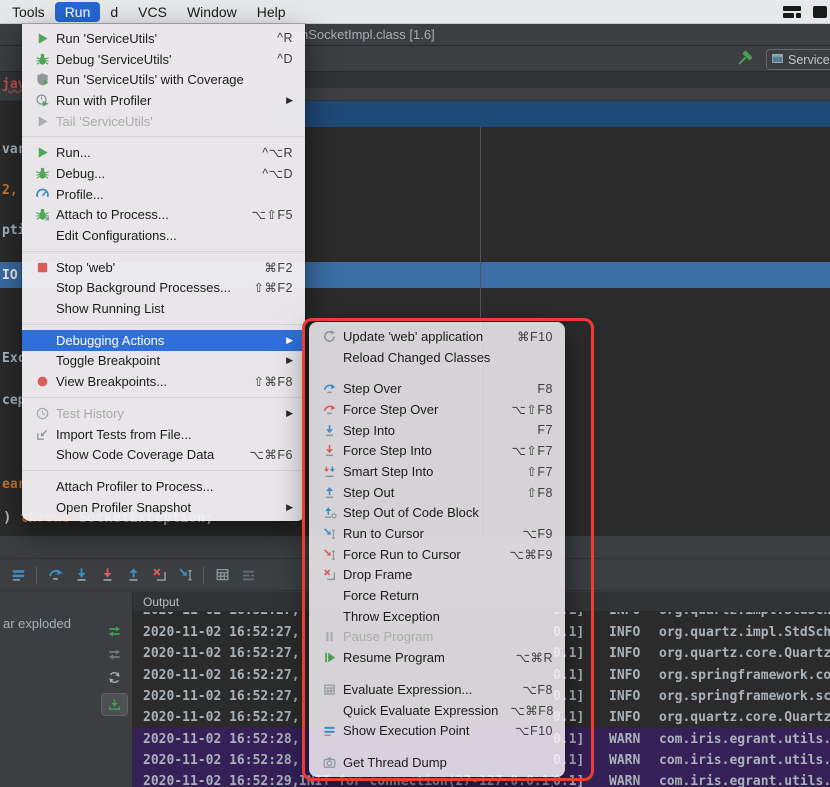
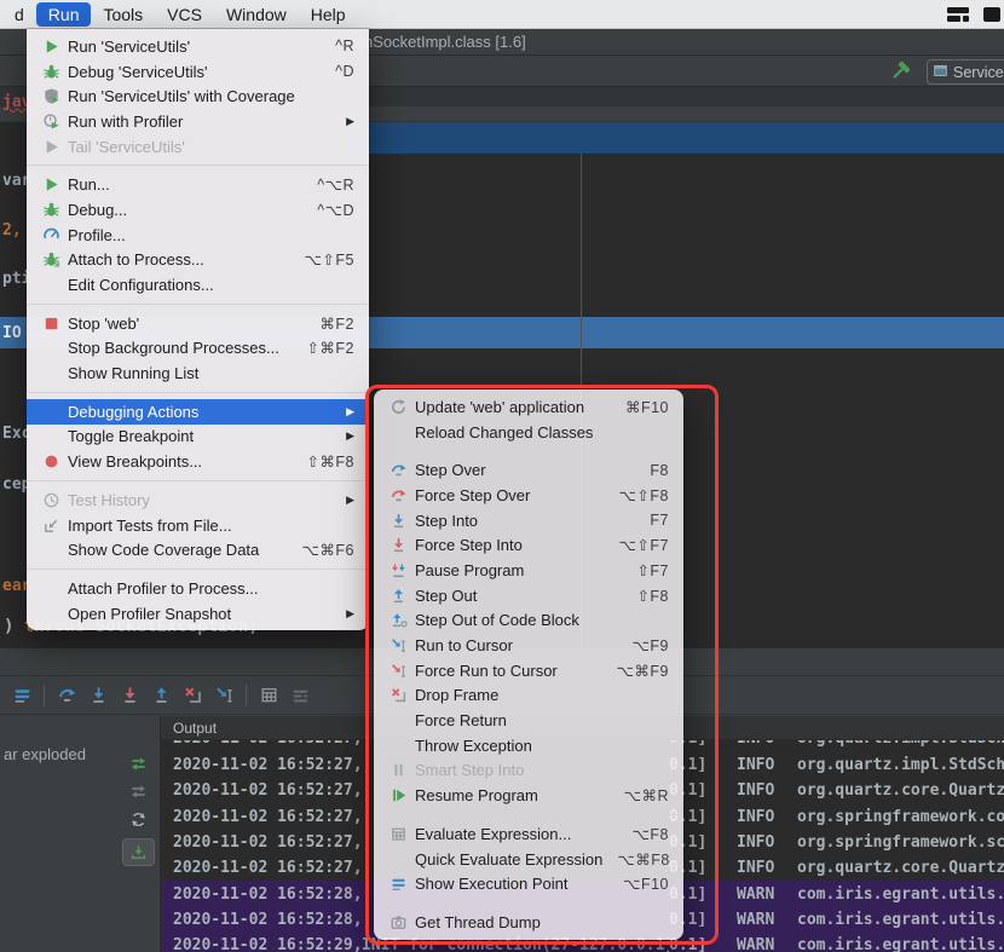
  SocketImpl.class [1.6]
  Service
  2,
  IO
  ar exploded
  Output
  2020-11-02 16:52:27,
  0.1]
  INFO
  org.quartz.impl.StdSch
  2020-11-02 16:52:27,
  0.1]
  INFO
  org.quartz.core.Quartz
  2020-11-02 16:52:27,
  0.1]
  INFO
  org.springframework.co
  2020-11-02 16:52:27,
  0.1]
  INFO
  org.springframework.sc
  2020-11-02 16:52:27,
  0.1]
  INFO
  org.quartz.core.Quartz
  2020-11-02 16:52:28,
  0.1]
  WARN
  com.iris.egrant.utils.
  2020-11-02 16:52:28,
  0.1]
  WARN
  com.iris.egrant.utils.
  2020-11-02 16:52:29,
  INIT for connection(27-127.0.0.1
  0.1]
  WARN
  com.iris.egrant.utils.
- Tools
+ d
  Run
- d
+ Tools
  VCS
  Window
  Help
  Run 'ServiceUtils'
  ^R
  Debug 'ServiceUtils'
  ^D
  Run 'ServiceUtils' with Coverage
  Run with Profiler
  ▶
  Tail 'ServiceUtils'
  Run...
  ^⌥R
  Debug...
  ^⌥D
  Profile...
  Attach to Process...
  ⌥⇧F5
  Edit Configurations...
  Stop 'web'
  ⌘F2
  Stop Background Processes...
  ⇧⌘F2
  Show Running List
  Debugging Actions
  ▶
  Toggle Breakpoint
  ▶
  View Breakpoints...
  ⇧⌘F8
  Test History
  ▶
  Import Tests from File...
  Show Code Coverage Data
  ⌥⌘F6
  Attach Profiler to Process...
  Open Profiler Snapshot
  ▶
  Update 'web' application
  ⌘F10
  Reload Changed Classes
  Step Over
  F8
  Force Step Over
  ⌥⇧F8
  Step Into
  F7
  Force Step Into
  ⌥⇧F7
- Smart Step Into
+ Pause Program
  ⇧F7
  Step Out
  ⇧F8
  Step Out of Code Block
  Run to Cursor
  ⌥F9
  Force Run to Cursor
  ⌥⌘F9
  Drop Frame
  Force Return
  Throw Exception
- Pause Program
+ Smart Step Into
  Resume Program
  ⌥⌘R
  Evaluate Expression...
  ⌥F8
  Quick Evaluate Expression
  ⌥⌘F8
  Show Execution Point
  ⌥F10
  Get Thread Dump
